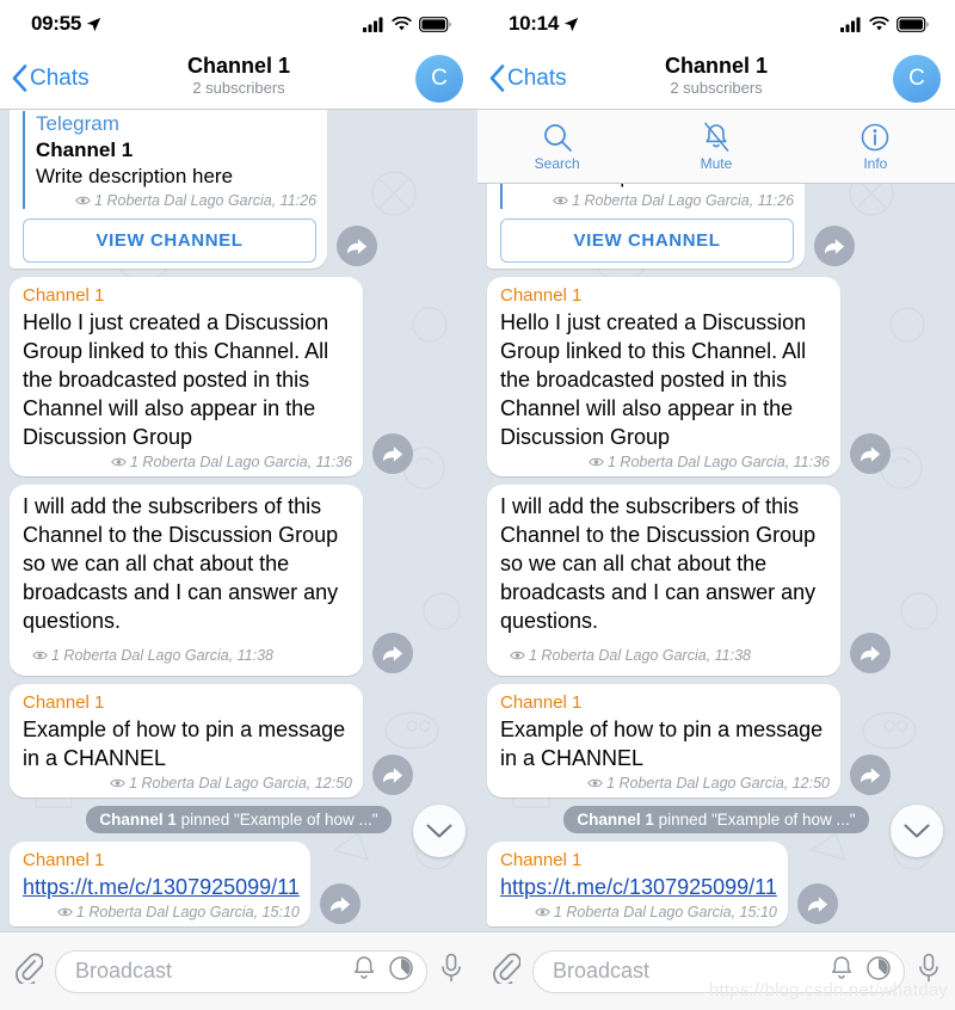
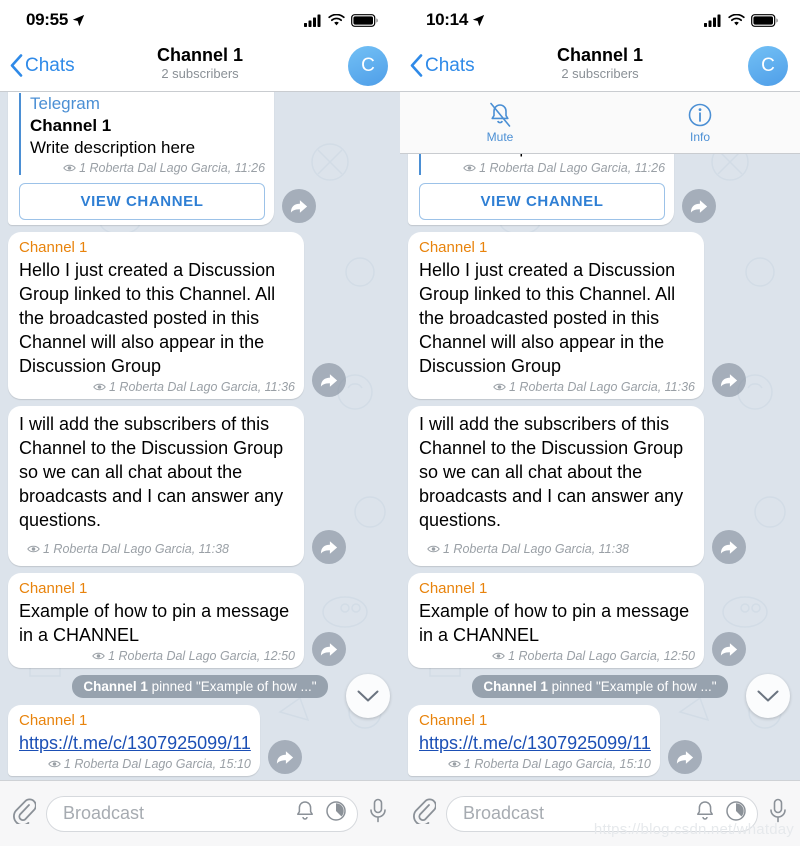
  09:55
  Chats
  Channel 1
  2 subscribers
  C
  Telegram
  Channel 1
  Write description here
  1 Roberta Dal Lago Garcia, 11:26
  VIEW CHANNEL
  Channel 1
  Hello I just created a Discussion Group linked to this Channel. All the broadcasted posted in this Channel will also appear in the Discussion Group
  1 Roberta Dal Lago Garcia, 11:36
  I will add the subscribers of this Channel to the Discussion Group so we can all chat about the broadcasts and I can answer any questions.
  1 Roberta Dal Lago Garcia, 11:38
  Channel 1
  Example of how to pin a message in a CHANNEL
  1 Roberta Dal Lago Garcia, 12:50
  Channel 1 pinned "Example of how ..."
  Channel 1
  https://t.me/c/1307925099/11
  1 Roberta Dal Lago Garcia, 15:10
  Broadcast
  10:14
  Chats
  Channel 1
  2 subscribers
  C
- Search
  Mute
  Info
  1 Roberta Dal Lago Garcia, 11:26
  VIEW CHANNEL
  Channel 1
  Hello I just created a Discussion Group linked to this Channel. All the broadcasted posted in this Channel will also appear in the Discussion Group
  1 Roberta Dal Lago Garcia, 11:36
  I will add the subscribers of this Channel to the Discussion Group so we can all chat about the broadcasts and I can answer any questions.
  1 Roberta Dal Lago Garcia, 11:38
  Channel 1
  Example of how to pin a message in a CHANNEL
  1 Roberta Dal Lago Garcia, 12:50
  Channel 1 pinned "Example of how ..."
  Channel 1
  https://t.me/c/1307925099/11
  1 Roberta Dal Lago Garcia, 15:10
  Broadcast
  https://blog.csdn.net/whatday
